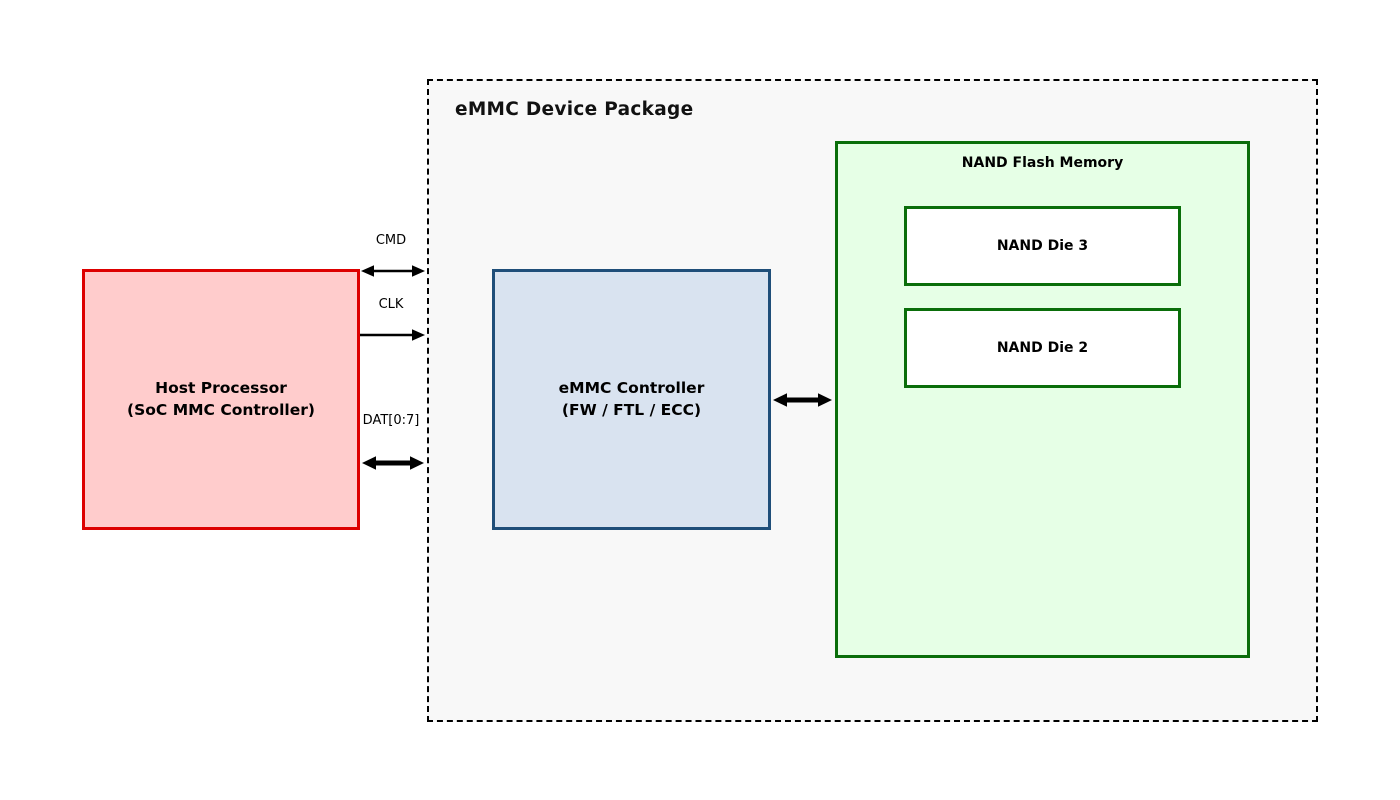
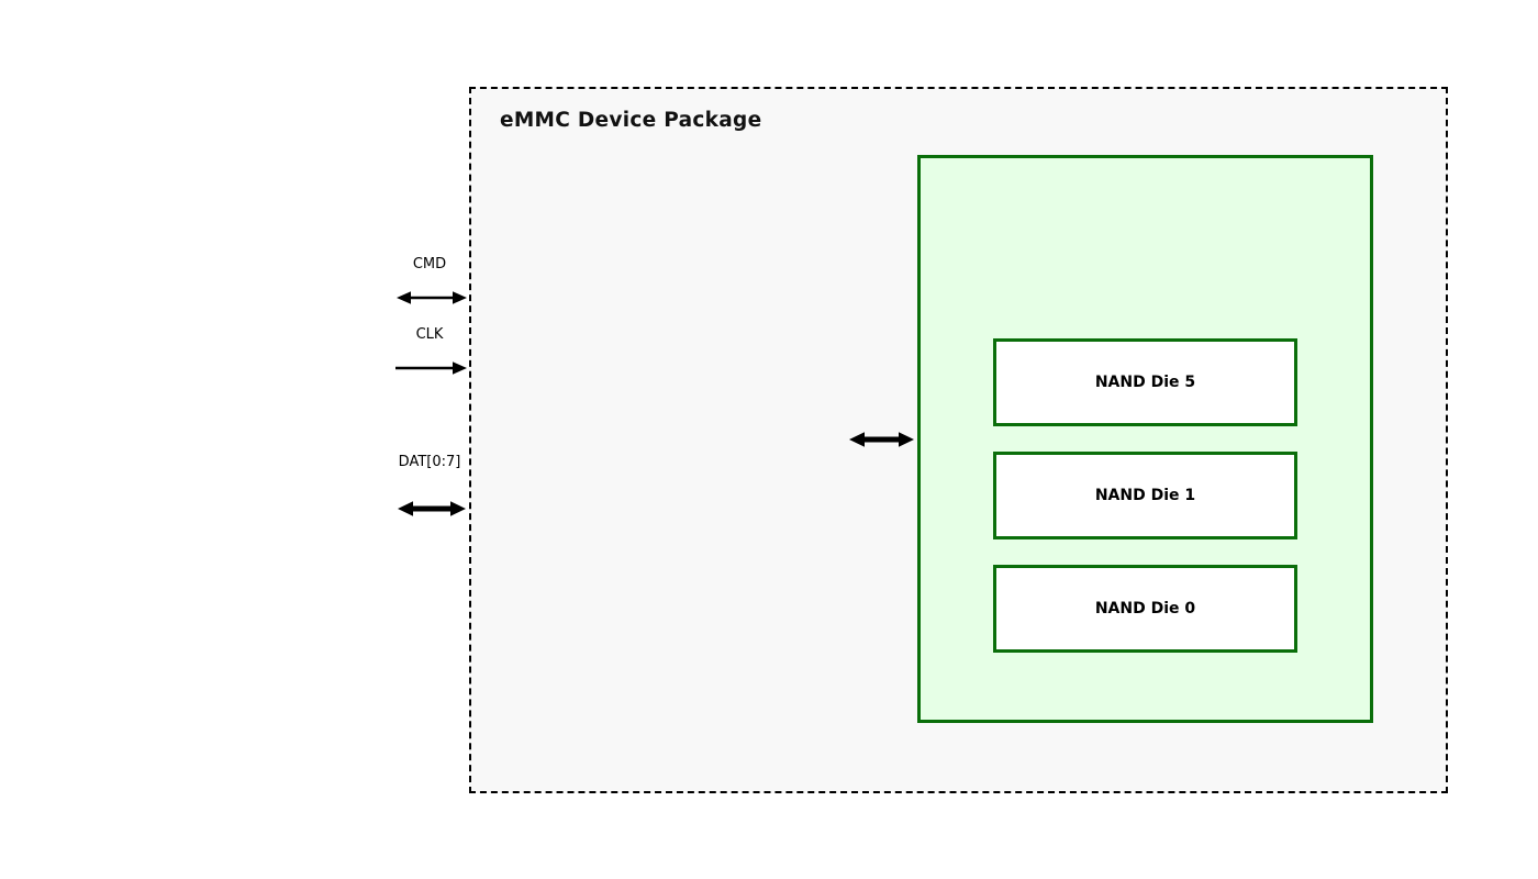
  eMMC Device Package
- Host Processor
- (SoC MMC Controller)
- eMMC Controller
- (FW / FTL / ECC)
- NAND Flash Memory
- NAND Die 3
- NAND Die 2
+ NAND Die 5
+ NAND Die 1
+ NAND Die 0
  CMD
  CLK
  DAT[0:7]
